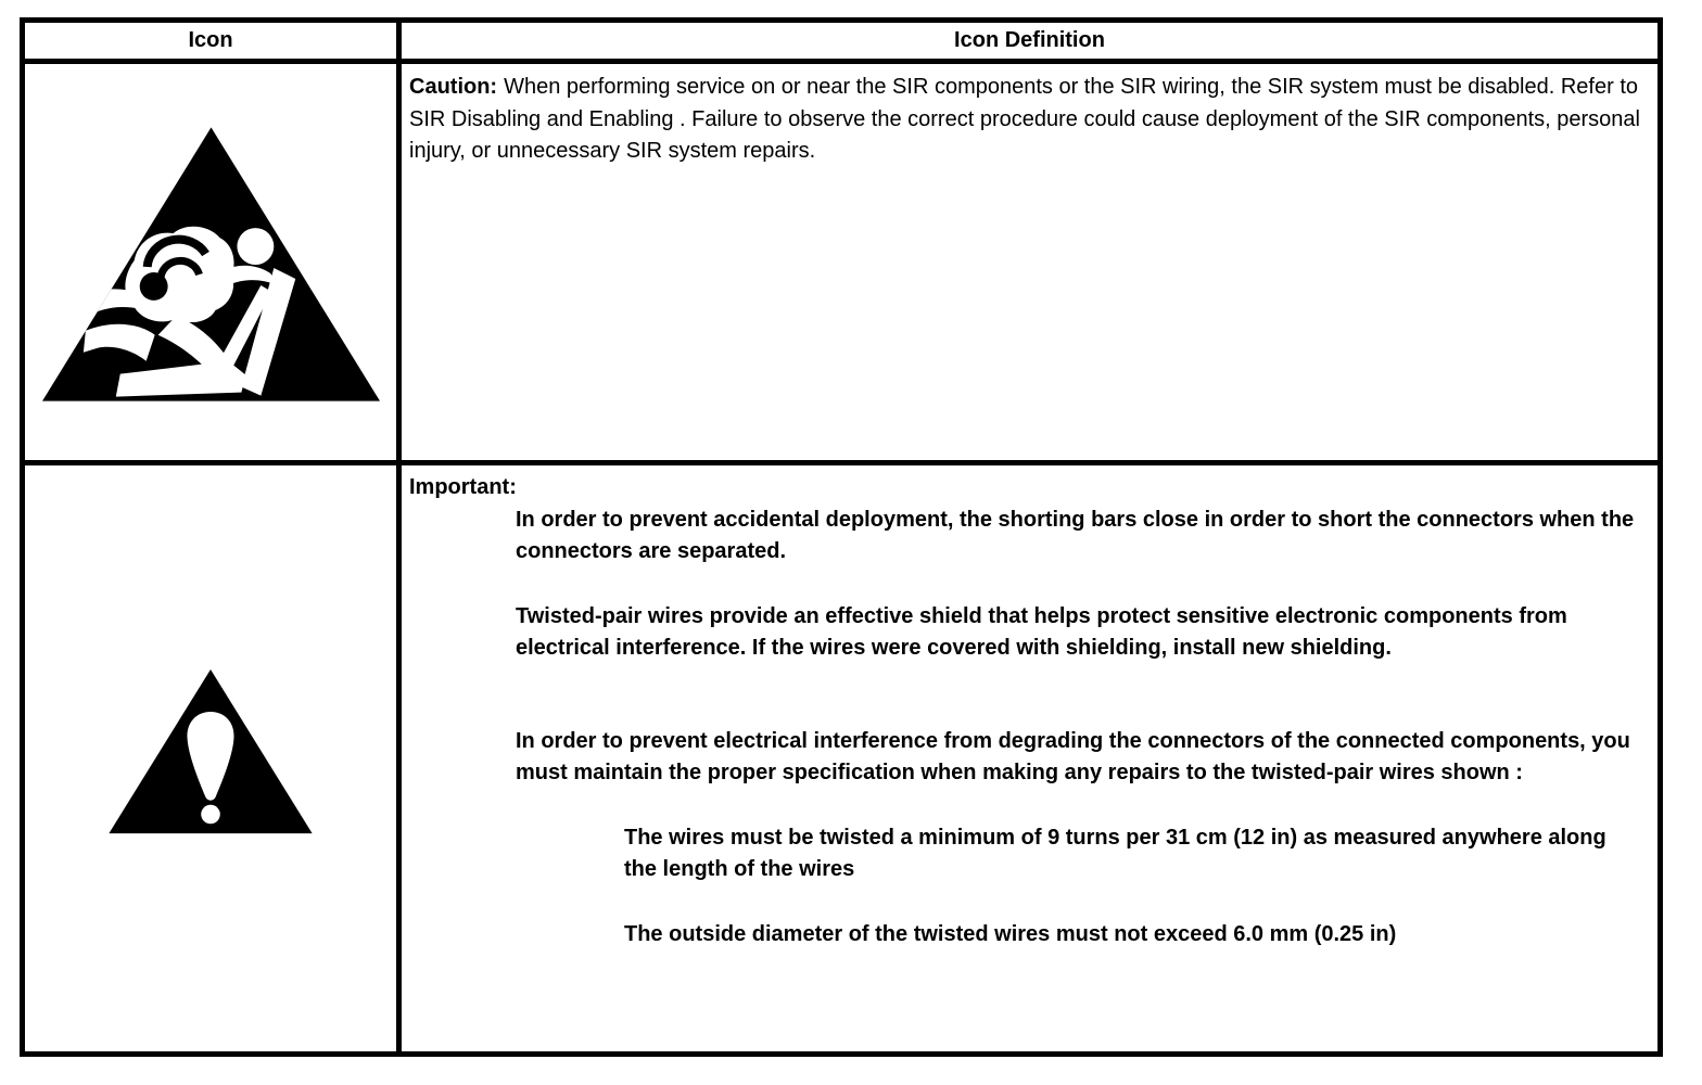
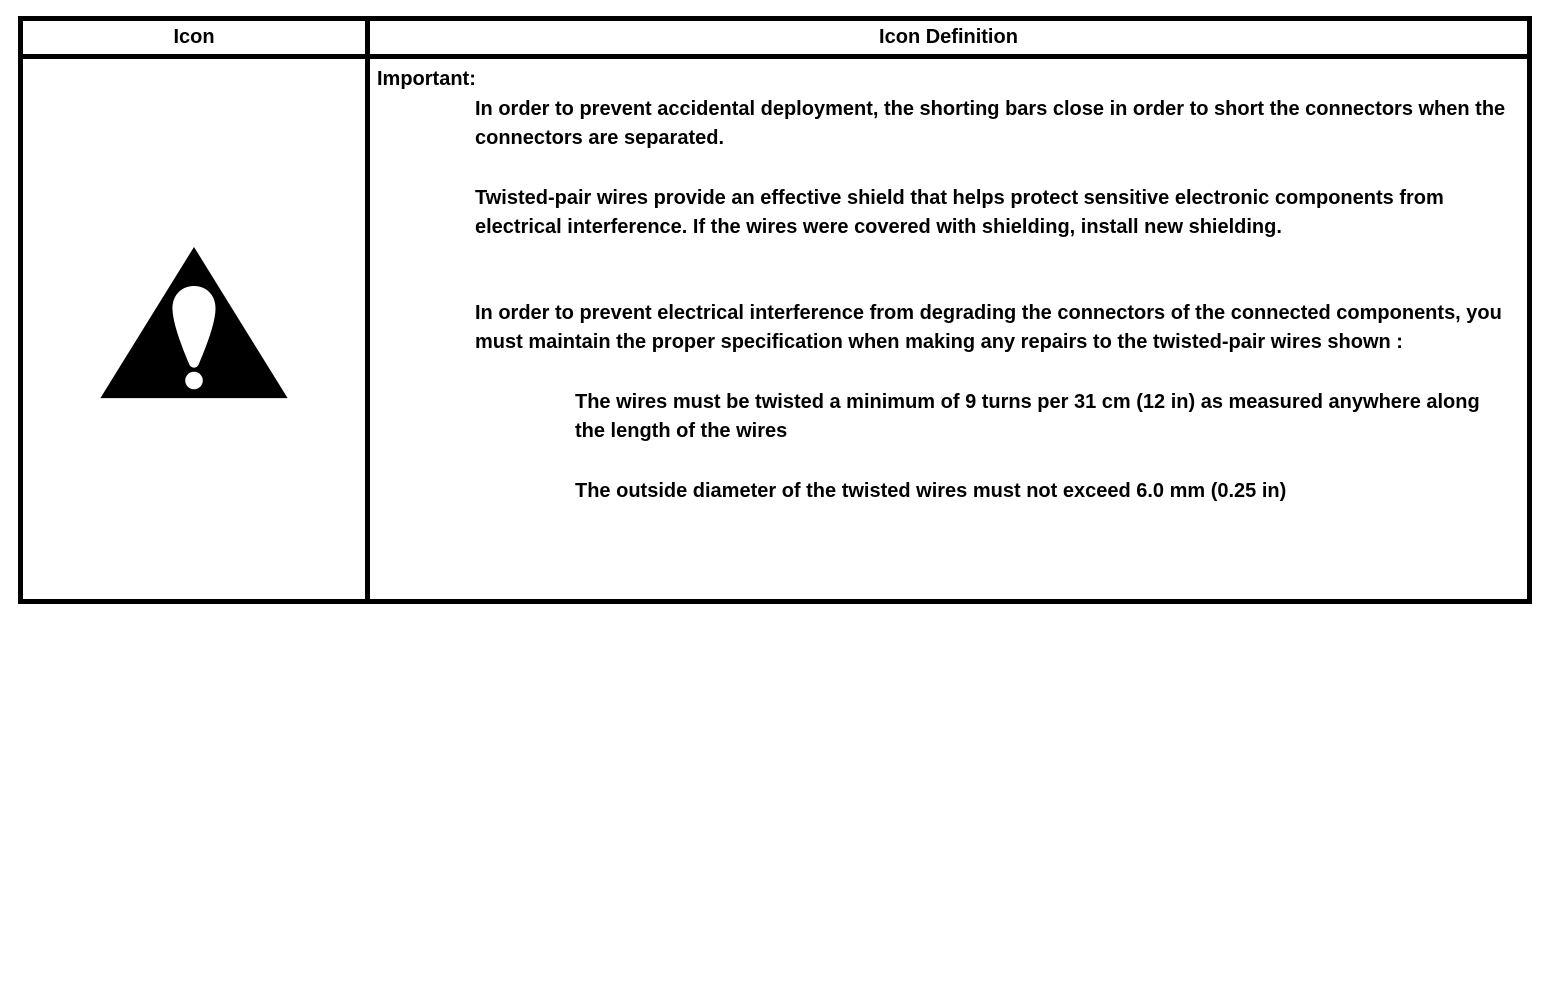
  Icon	Icon Definition
- 	Caution: When performing service on or near the SIR components or the SIR wiring, the SIR system must be disabled. Refer to SIR Disabling and Enabling . Failure to observe the correct procedure could cause deployment of the SIR components, personal injury, or unnecessary SIR system repairs.
  	Important: In order to prevent accidental deployment, the shorting bars close in order to short the connectors when the connectors are separated. Twisted-pair wires provide an effective shield that helps protect sensitive electronic components from electrical interference. If the wires were covered with shielding, install new shielding. In order to prevent electrical interference from degrading the connectors of the connected components, you must maintain the proper specification when making any repairs to the twisted-pair wires shown : The wires must be twisted a minimum of 9 turns per 31 cm (12 in) as measured anywhere along the length of the wires The outside diameter of the twisted wires must not exceed 6.0 mm (0.25 in)
